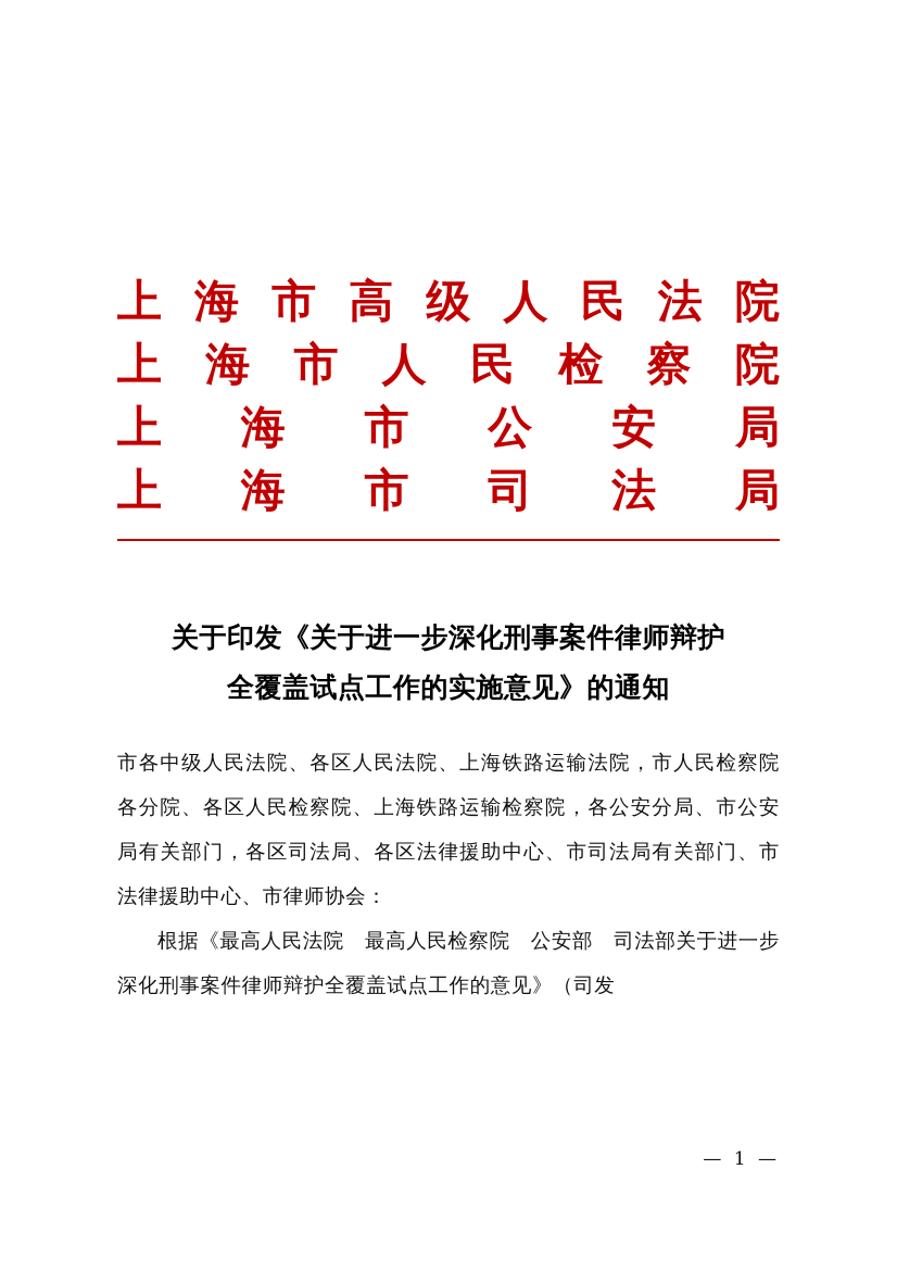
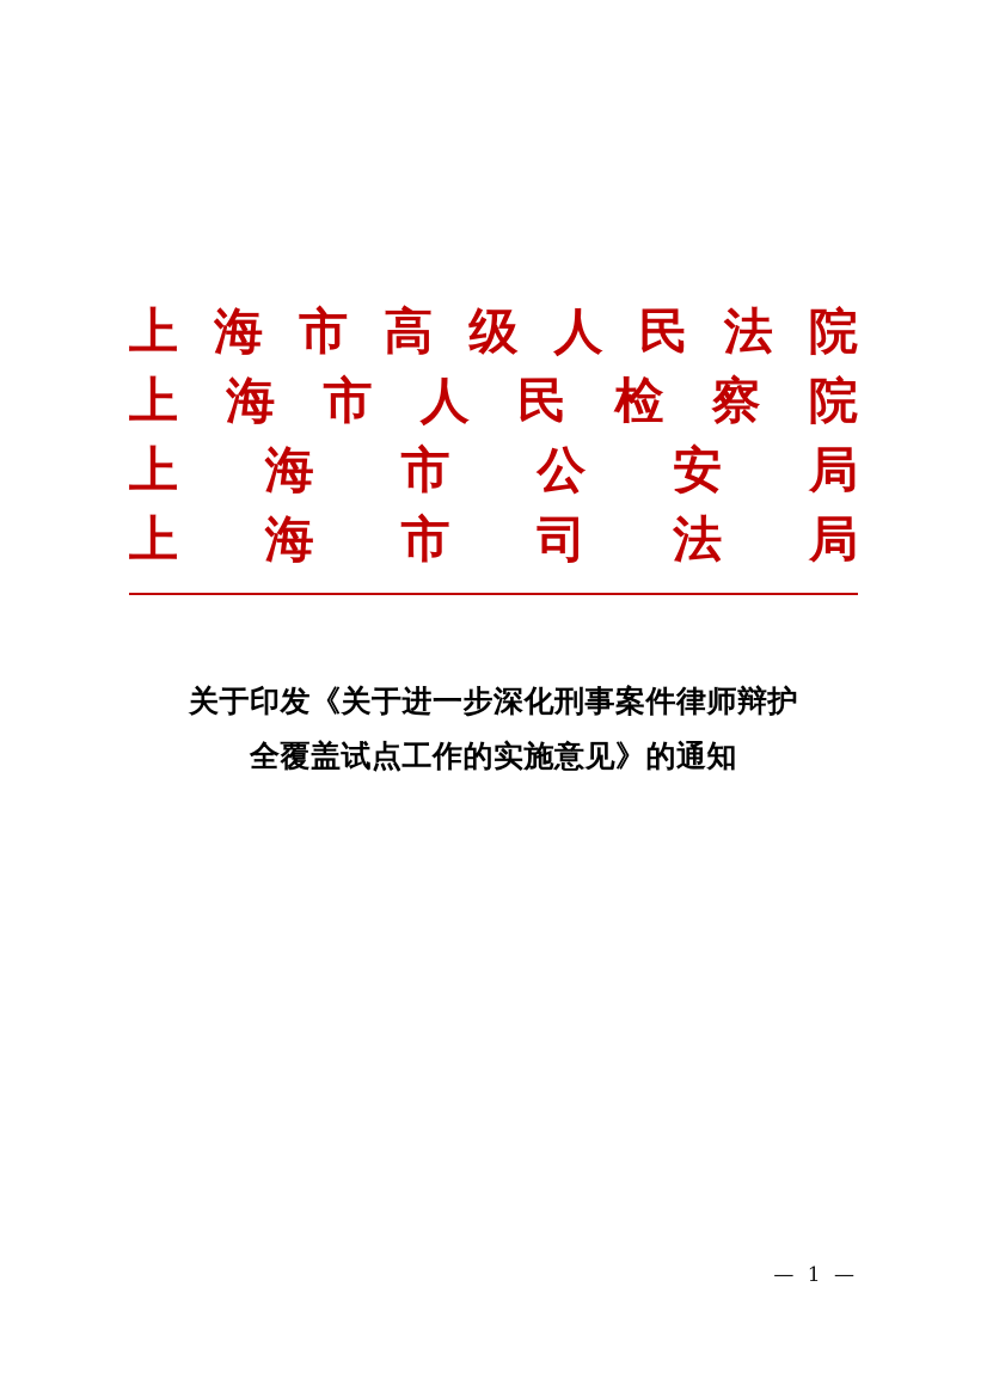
  上海市高级人民法院
  上海市人民检察院
  上海市公安局
  上海市司法局
  关于印发《关于进一步深化刑事案件律师辩护
  全覆盖试点工作的实施意见》的通知
- 市各中级人民法院、各区人民法院、上海铁路运输法院，市人民检察院各分院、各区人民检察院、上海铁路运输检察院，各公安分局、市公安局有关部门，各区司法局、各区法律援助中心、市司法局有关部门、市法律援助中心、市律师协会：
- 根据《最高人民法院 最高人民检察院 公安部 司法部关于进一步深化刑事案件律师辩护全覆盖试点工作的意见》（司发
  — 1 —
